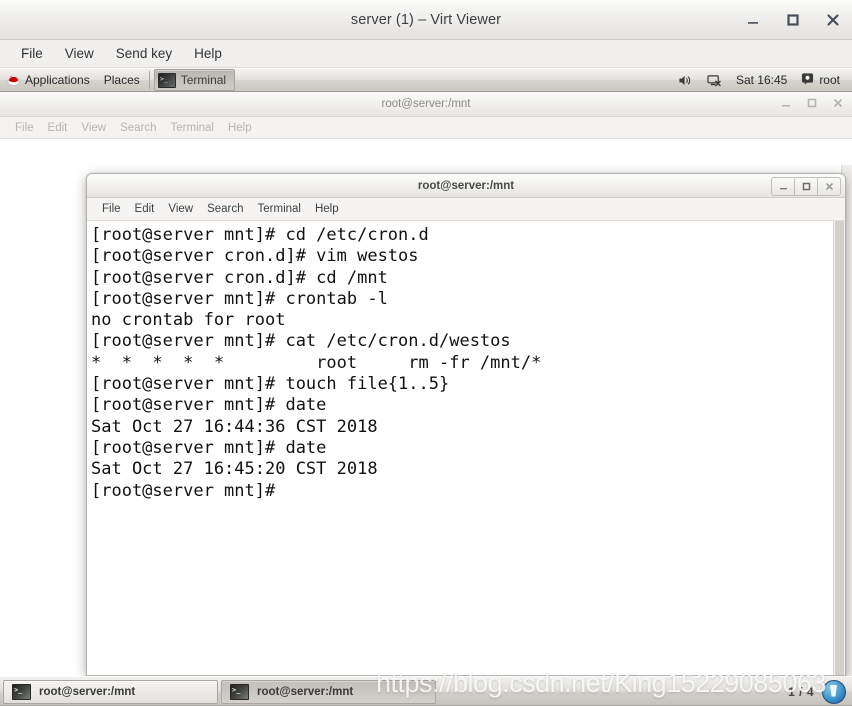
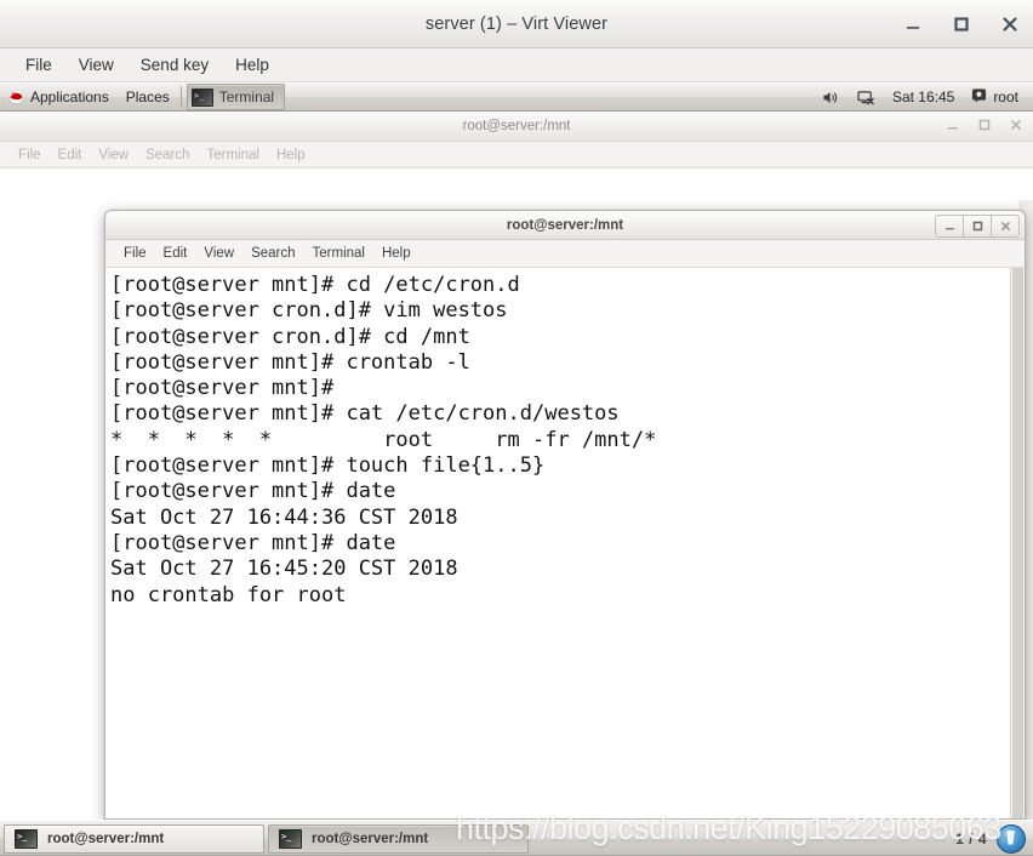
  server (1) – Virt Viewer
  File
  View
  Send key
  Help
  Applications
  Places
  Terminal
  Sat 16:45
  root
  root@server:/mnt
  File
  Edit
  View
  Search
  Terminal
  Help
  root@server:/mnt
  File
  Edit
  View
  Search
  Terminal
  Help
  [root@server mnt]# cd /etc/cron.d
  [root@server cron.d]# vim westos
  [root@server cron.d]# cd /mnt
  [root@server mnt]# crontab -l
- no crontab for root
+ [root@server mnt]#
  [root@server mnt]# cat /etc/cron.d/westos
  * * * * * root rm -fr /mnt/*
  [root@server mnt]# touch file{1..5}
  [root@server mnt]# date
  Sat Oct 27 16:44:36 CST 2018
  [root@server mnt]# date
  Sat Oct 27 16:45:20 CST 2018
- [root@server mnt]#
+ no crontab for root
  root@server:/mnt
  root@server:/mnt
  1 / 4
  https://blog.csdn.net/King15229085063
